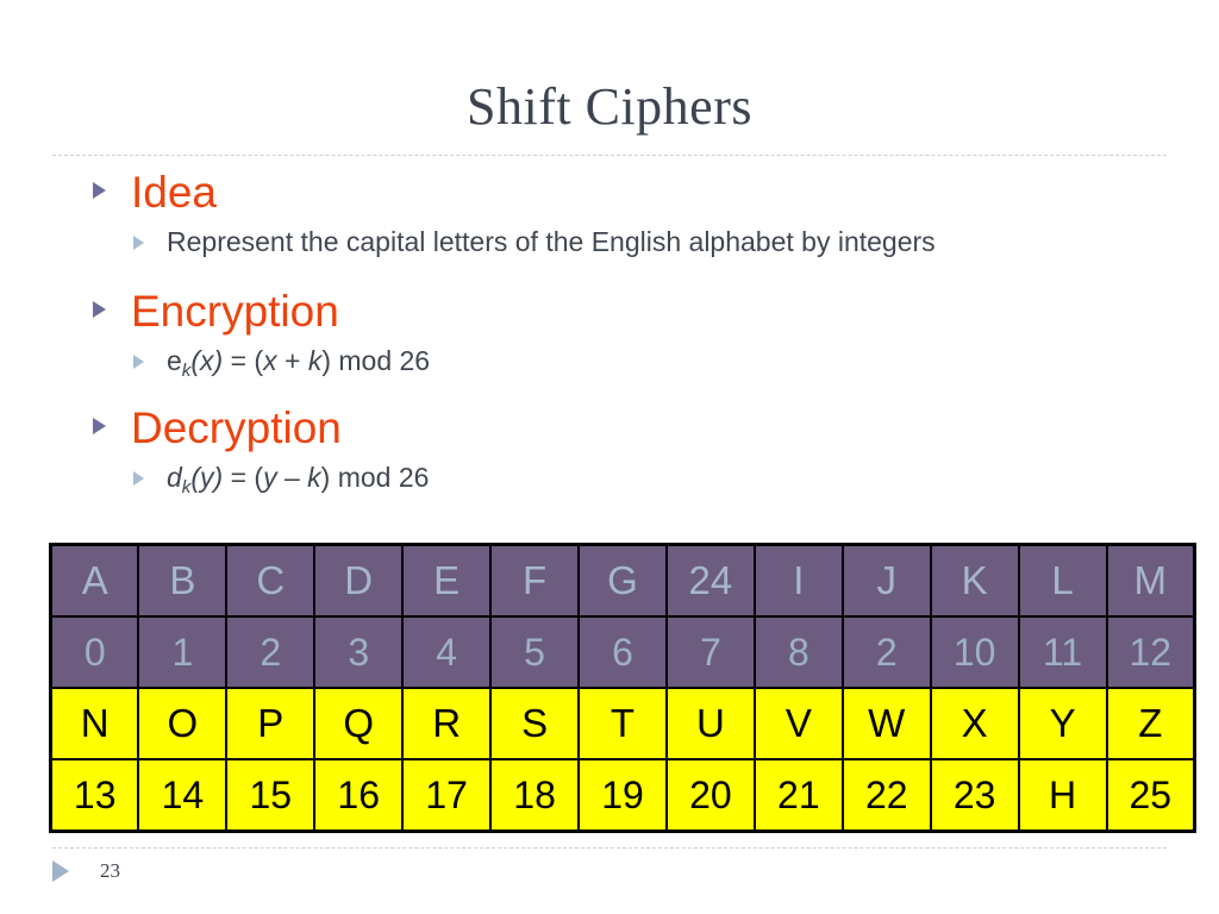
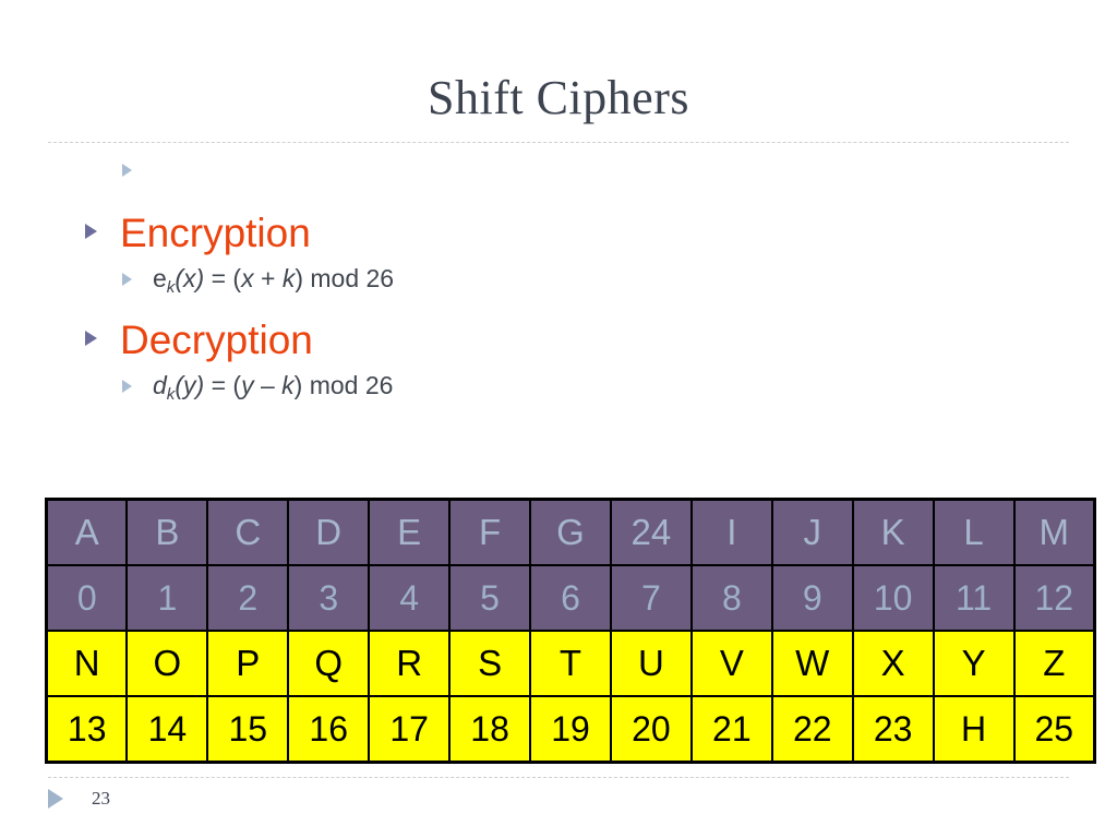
  Shift Ciphers
- Idea
- Represent the capital letters of the English alphabet by integers
  Encryption
  ek(x) = (x + k) mod 26
  Decryption
  dk(y) = (y – k) mod 26
  A	B	C	D	E	F	G	24	I	J	K	L	M
- 0	1	2	3	4	5	6	7	8	2	10	11	12
+ 0	1	2	3	4	5	6	7	8	9	10	11	12
  N	O	P	Q	R	S	T	U	V	W	X	Y	Z
  13	14	15	16	17	18	19	20	21	22	23	H	25
  23
